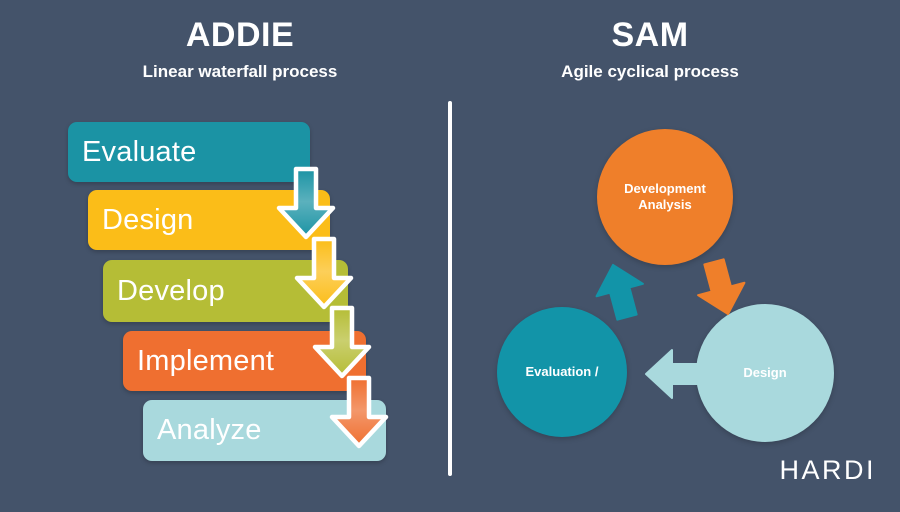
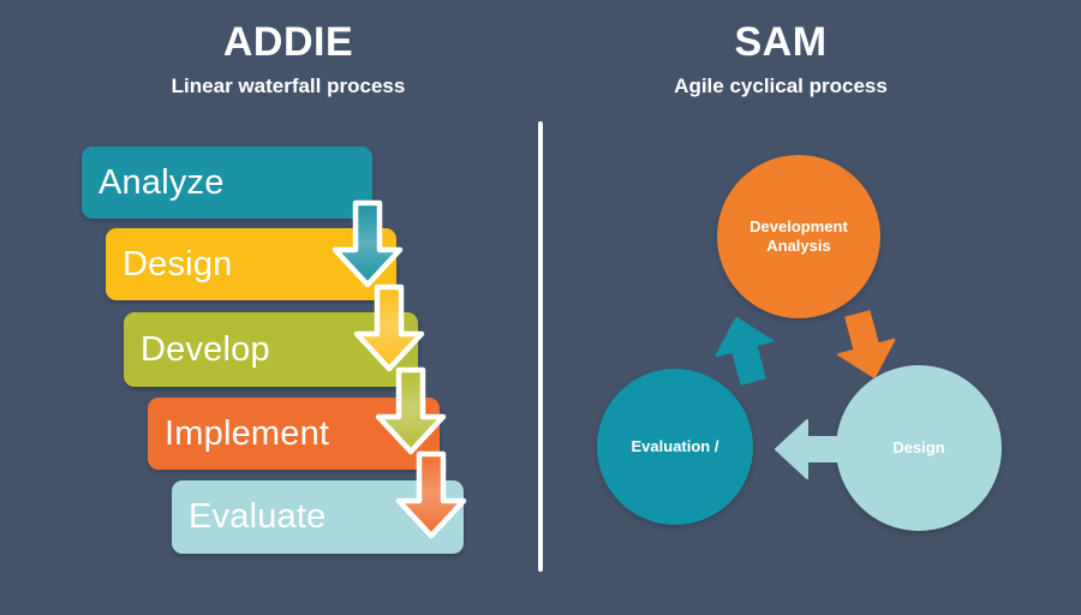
  ADDIE
  Linear waterfall process
  SAM
  Agile cyclical process
- Evaluate
+ Analyze
  Design
  Develop
  Implement
- Analyze
+ Evaluate
  Development
  Analysis
  Design
  Evaluation /
- HARDI
